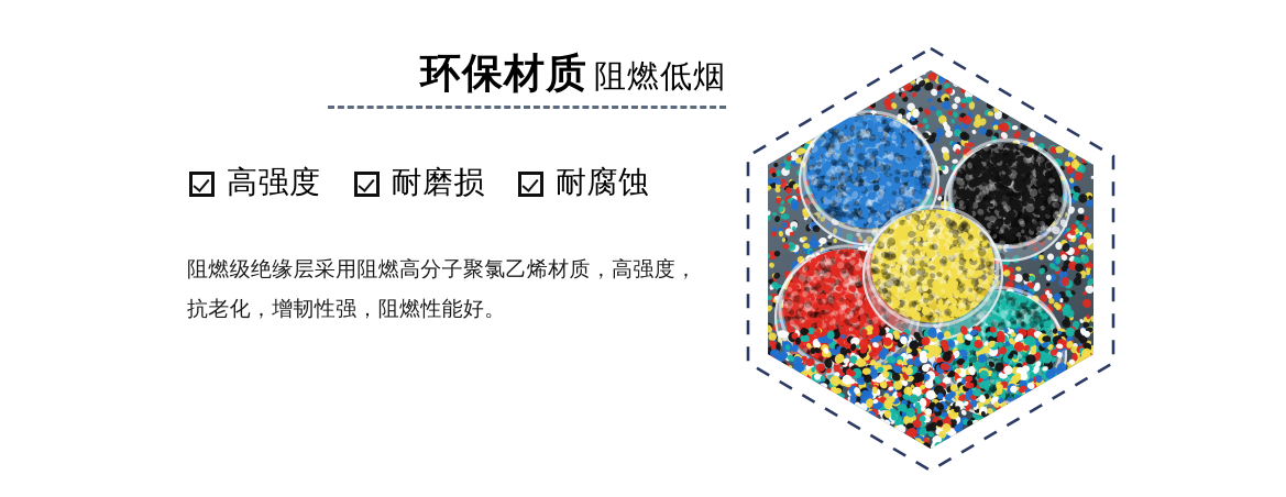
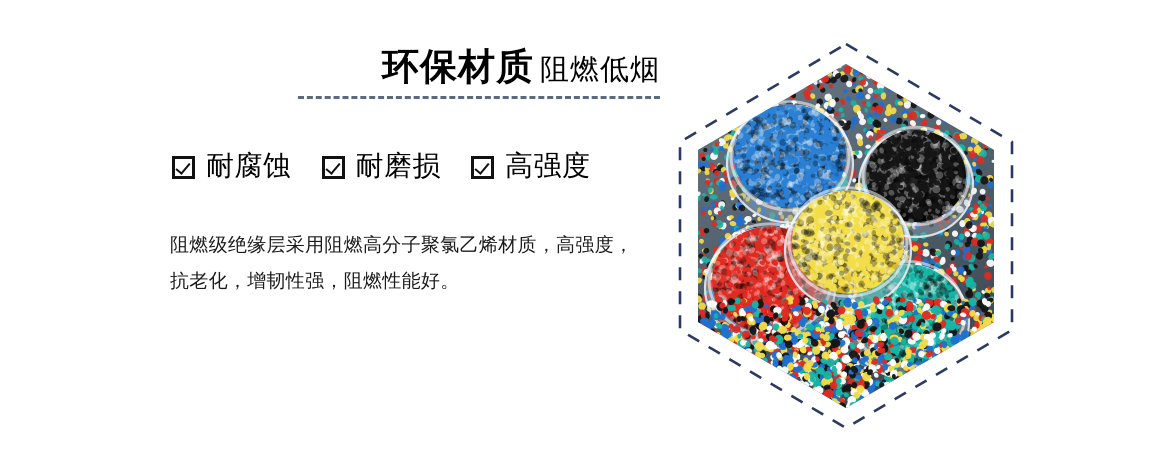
  环保材质 阻燃低烟
- 高强度
+ 耐腐蚀
  耐磨损
- 耐腐蚀
+ 高强度
  阻燃级绝缘层采用阻燃高分子聚氯乙烯材质，高强度，
  抗老化，增韧性强，阻燃性能好。
